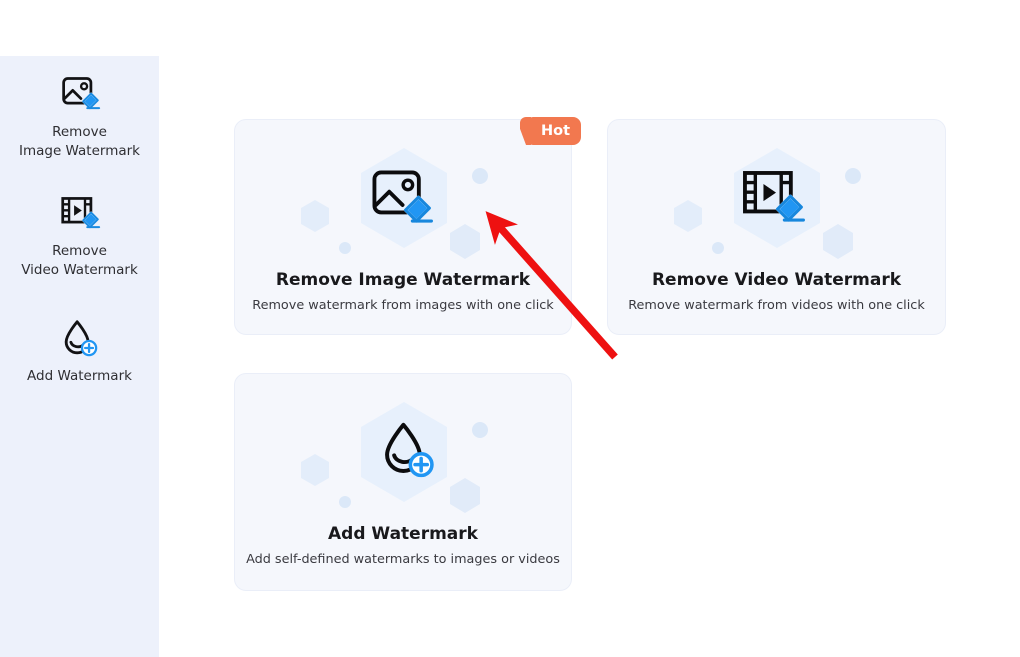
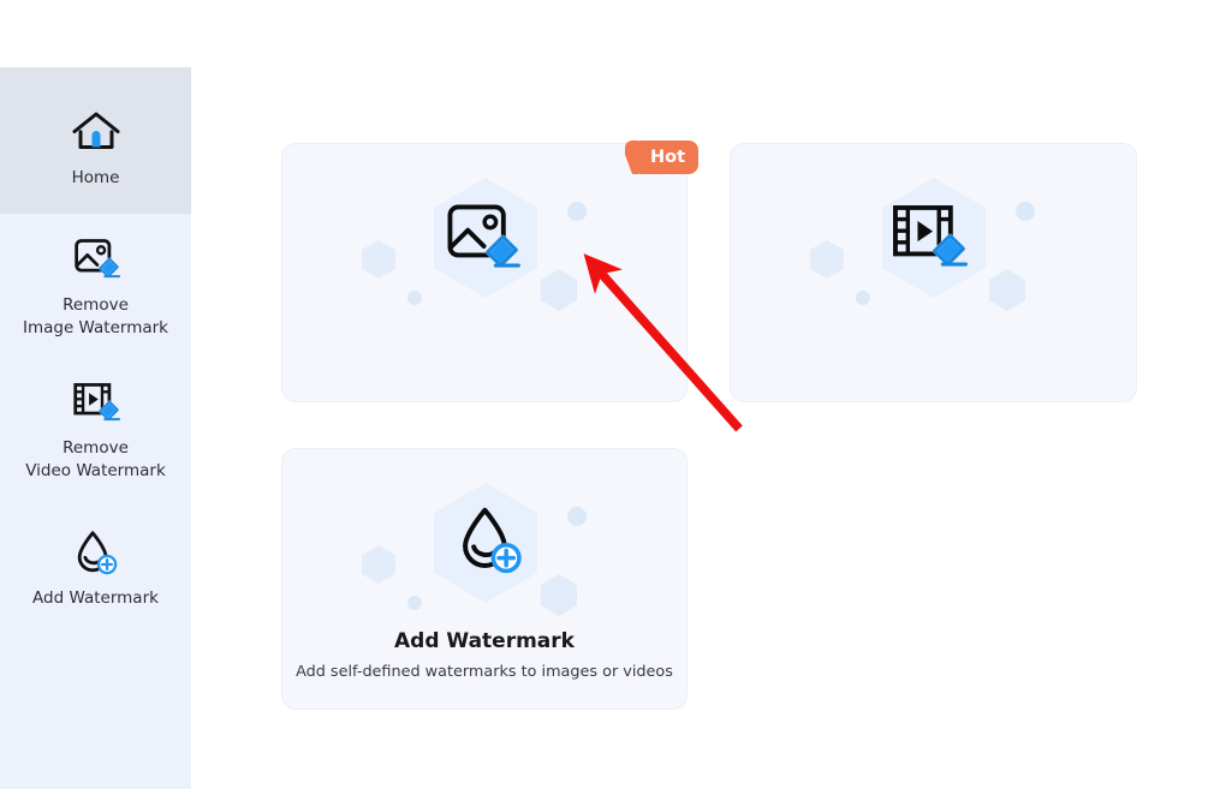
+ Home
  Remove
  Image Watermark
  Remove
  Video Watermark
  Add Watermark
  Hot
- Remove Image Watermark
- Remove watermark from images with one click
- Remove Video Watermark
- Remove watermark from videos with one click
  Add Watermark
  Add self-defined watermarks to images or videos
